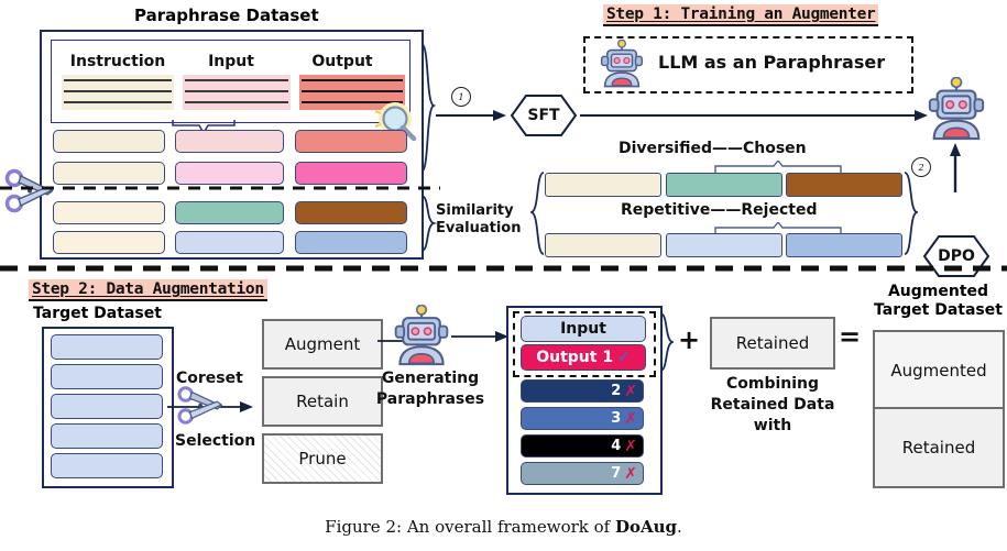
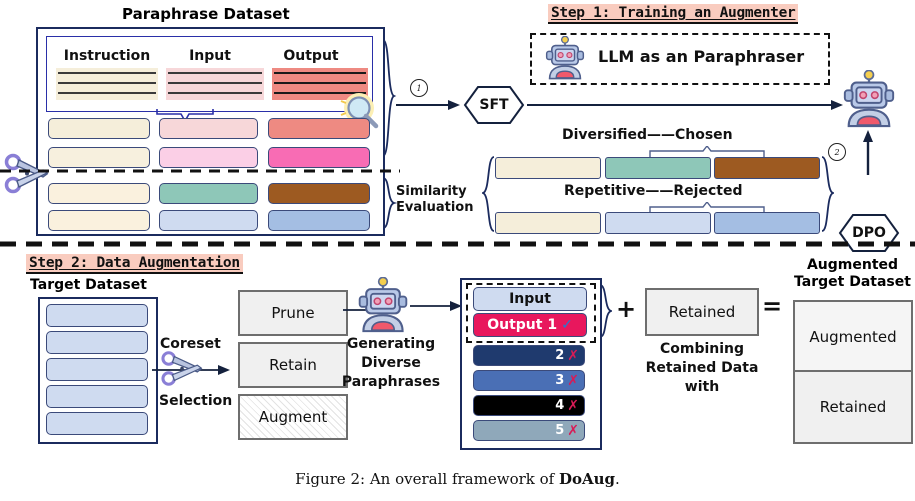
  Step 1: Training an Augmenter
  Paraphrase Dataset
  Instruction
  Input
  Output
  Similarity
  Evaluation
  1
  SFT
  LLM as an Paraphraser
  Diversified——Chosen
  Repetitive——Rejected
  DPO
  2
  Step 2: Data Augmentation
  Target Dataset
  Coreset
  Selection
- Augment
+ Prune
  Retain
- Prune
+ Augment
  Generating
+ Diverse
  Paraphrases
  Input
  Output 1
  ✓
  2
  ✗
  3
  ✗
  4
  ✗
- 7
+ 5
  ✗
  +
  Retained
  =
  Combining
  Retained Data
  with
  Augmented
  Target Dataset
  Augmented
  Retained
  Figure 2: An overall framework of DoAug.
